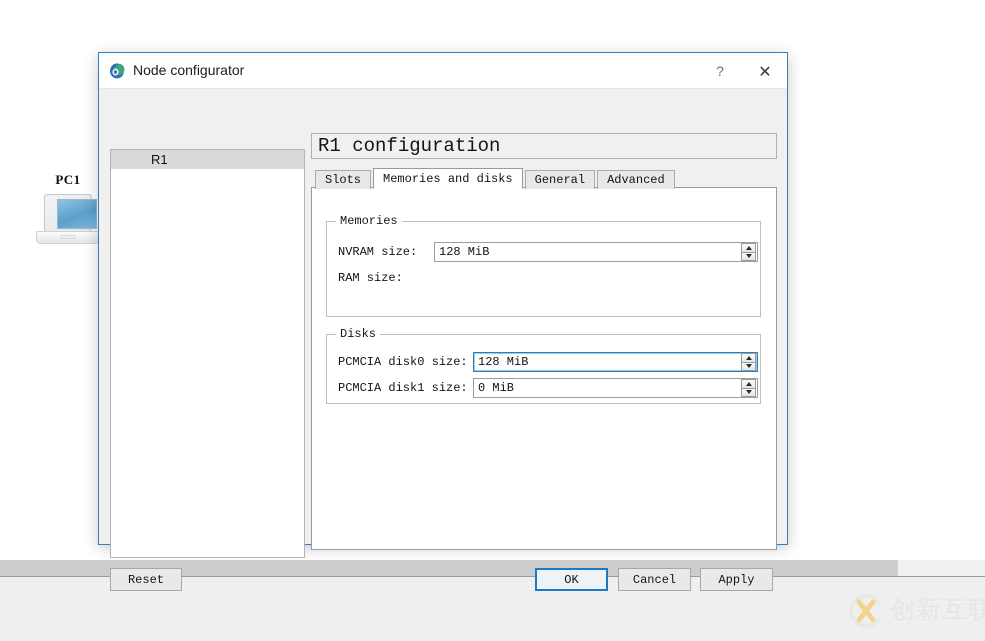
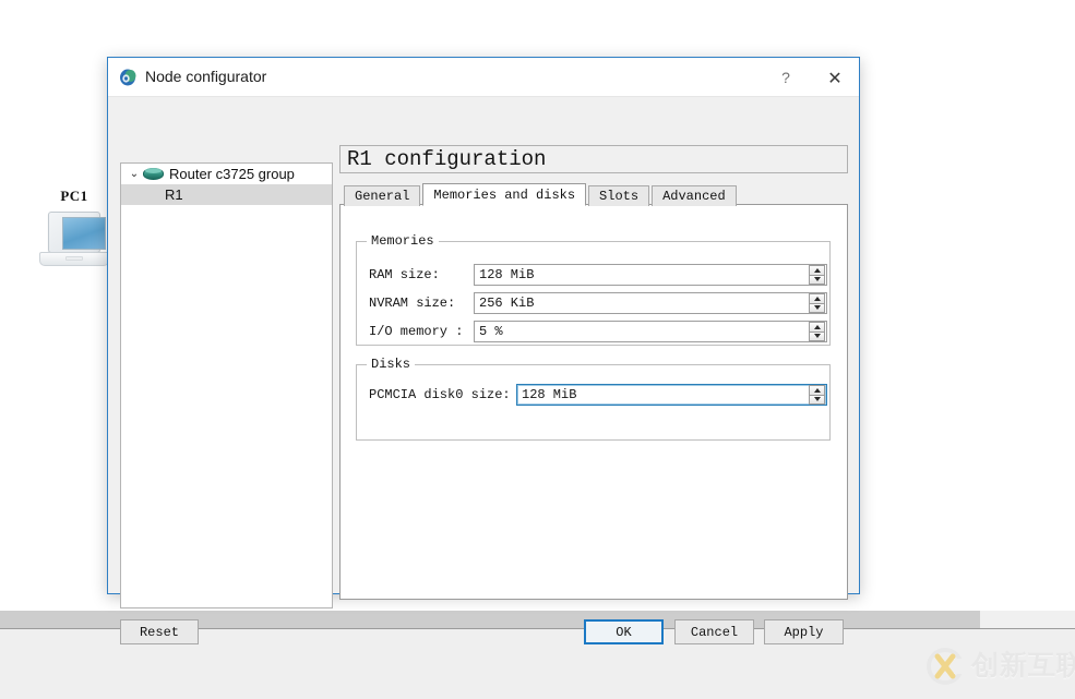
  PC1
  Node configurator
  ?
  ✕
+ ⌄
+ Router c3725 group
  R1
  R1 configuration
- Slots
+ General
  Memories and disks
- General
+ Slots
  Advanced
  Memories
- NVRAM size:
+ RAM size:
  128 MiB
- RAM size:
+ NVRAM size:
+ 256 KiB
+ I/O memory :
+ 5 %
  Disks
  PCMCIA disk0 size:
  128 MiB
- PCMCIA disk1 size:
- 0 MiB
  Reset
  OK
  Cancel
  Apply
